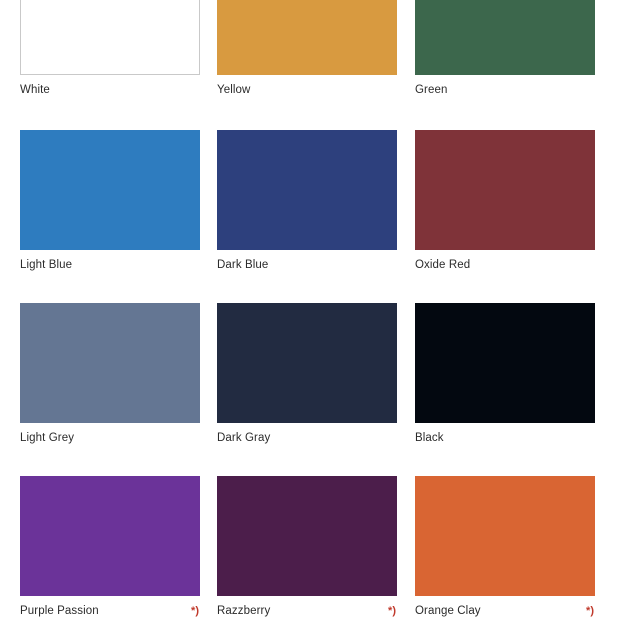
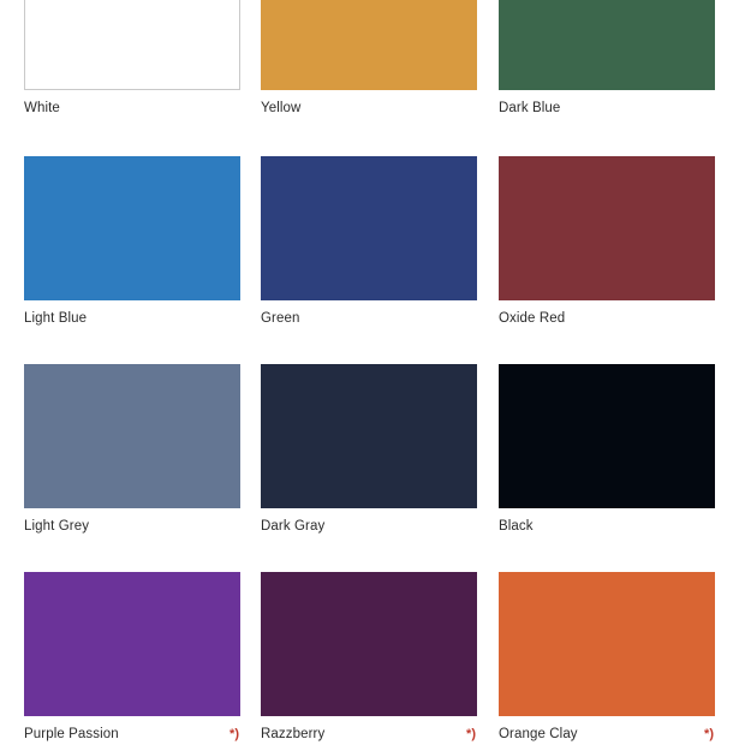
  White
  Yellow
- Green
+ Dark Blue
  Light Blue
- Dark Blue
+ Green
  Oxide Red
  Light Grey
  Dark Gray
  Black
  Purple Passion
  *)
  Razzberry
  *)
  Orange Clay
  *)
